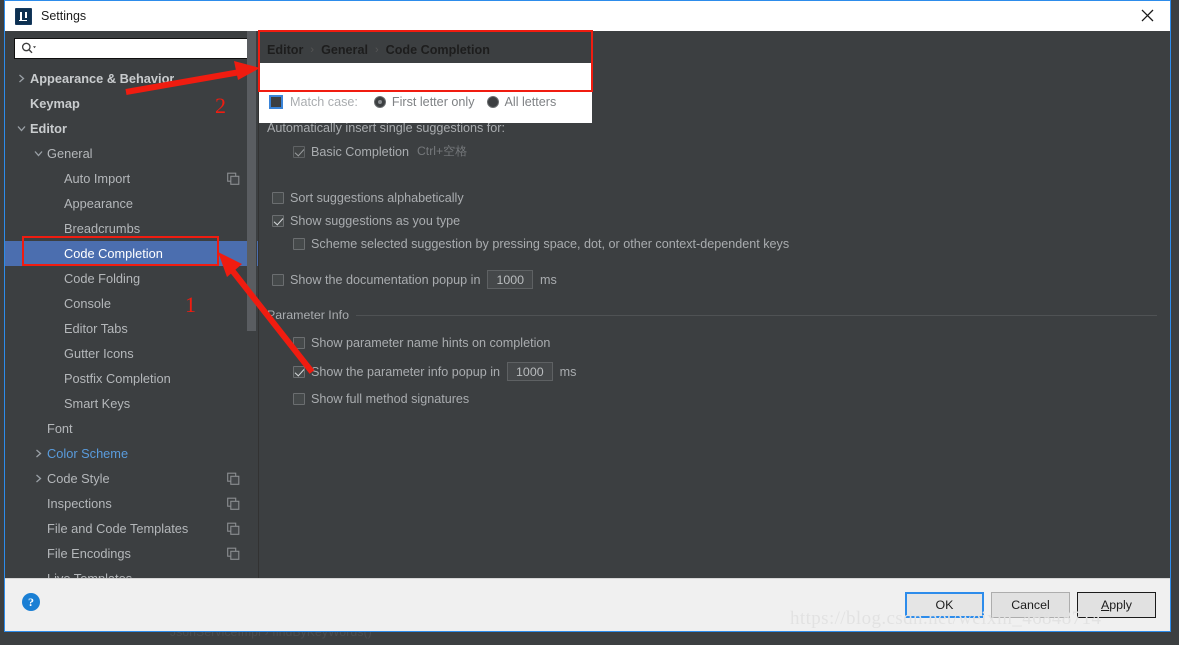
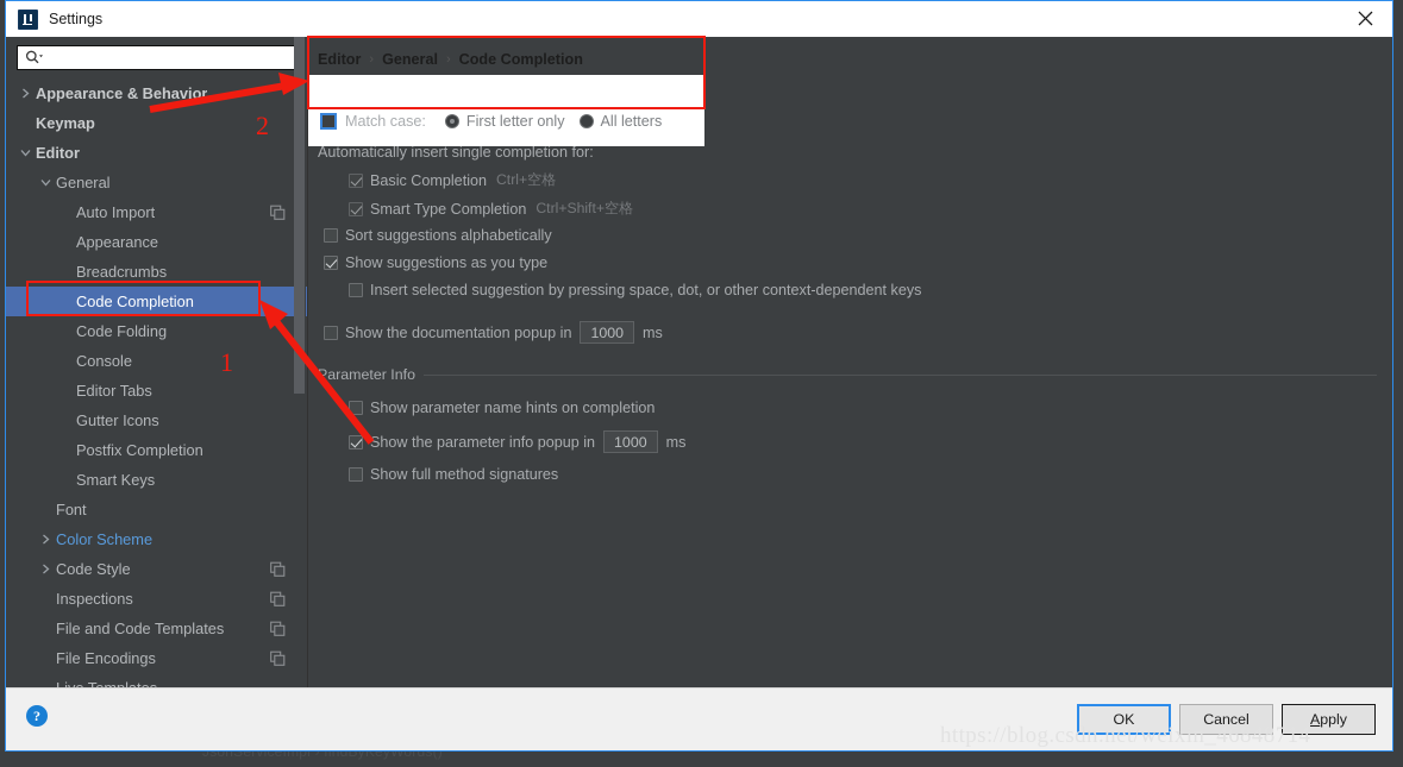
  JsonServiceImpl › findByKeyWords()
  Settings
  Appearance & Behavior
  Keymap
  Editor
  General
  Auto Import
  Appearance
  Breadcrumbs
  Code Completion
  Code Folding
  Console
  Editor Tabs
  Gutter Icons
  Postfix Completion
  Smart Keys
  Font
  Color Scheme
  Code Style
  Inspections
  File and Code Templates
  File Encodings
  Editor
  General
  Code Completion
  Match case:
  First letter only
  All letters
- Automatically insert single suggestions for:
+ Automatically insert single completion for:
  Basic Completion
  Ctrl+空格
+ Smart Type Completion
+ Ctrl+Shift+空格
  Sort suggestions alphabetically
  Show suggestions as you type
- Scheme selected suggestion by pressing space, dot, or other context-dependent keys
+ Insert selected suggestion by pressing space, dot, or other context-dependent keys
  Show the documentation popup in
  1000
  ms
  Parameter Info
  Show parameter name hints on completion
  Show the parameter info popup in
  1000
  ms
  Show full method signatures
  ?
  OK
  Cancel
  Apply
  https://blog.csdn.net/weixin_46848714
  1
  2
